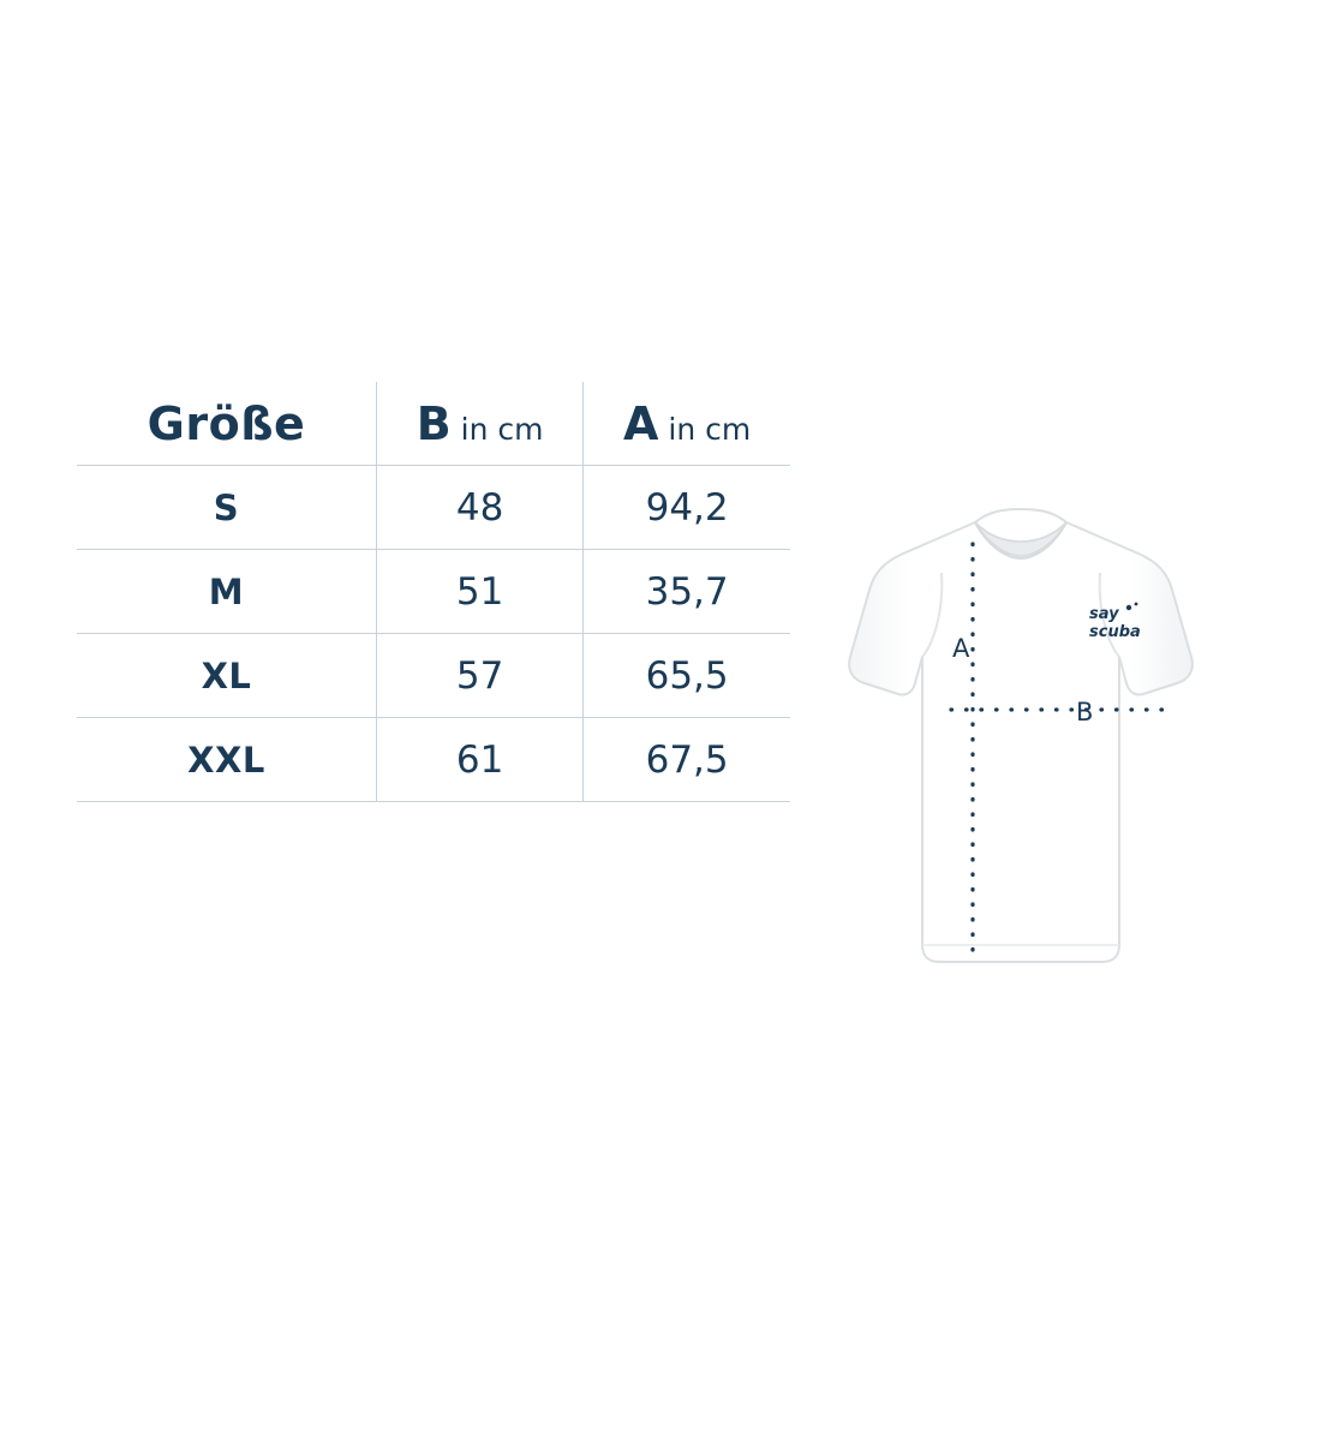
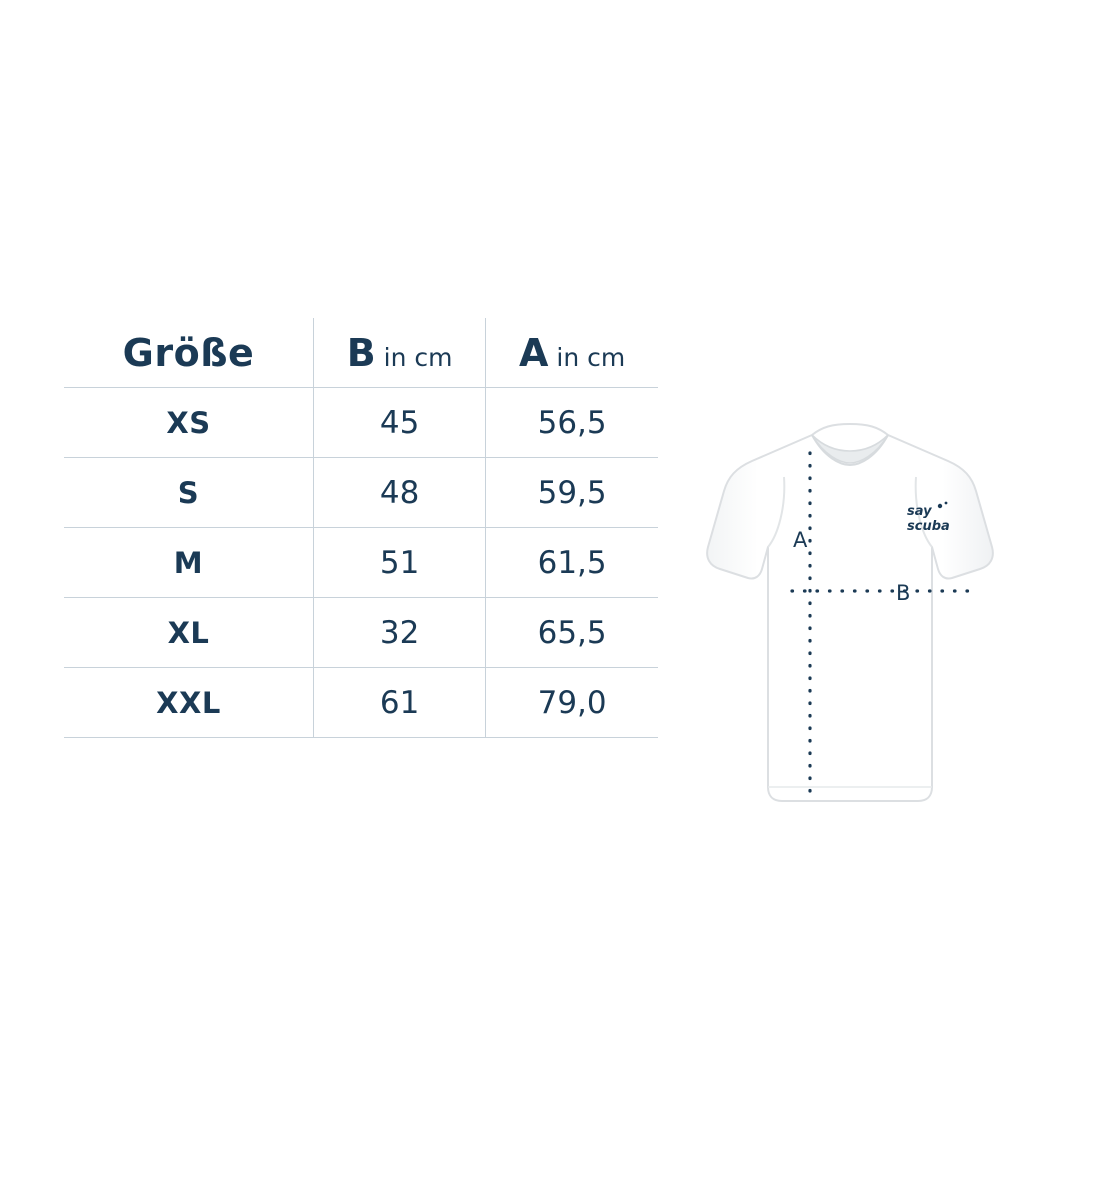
  Größe	B in cm	A in cm
+ XS	45	56,5
- S	48	94,2
+ S	48	59,5
- M	51	35,7
+ M	51	61,5
- XL	57	65,5
+ XL	32	65,5
- XXL	61	67,5
+ XXL	61	79,0
  A
  B
  say
  scuba
